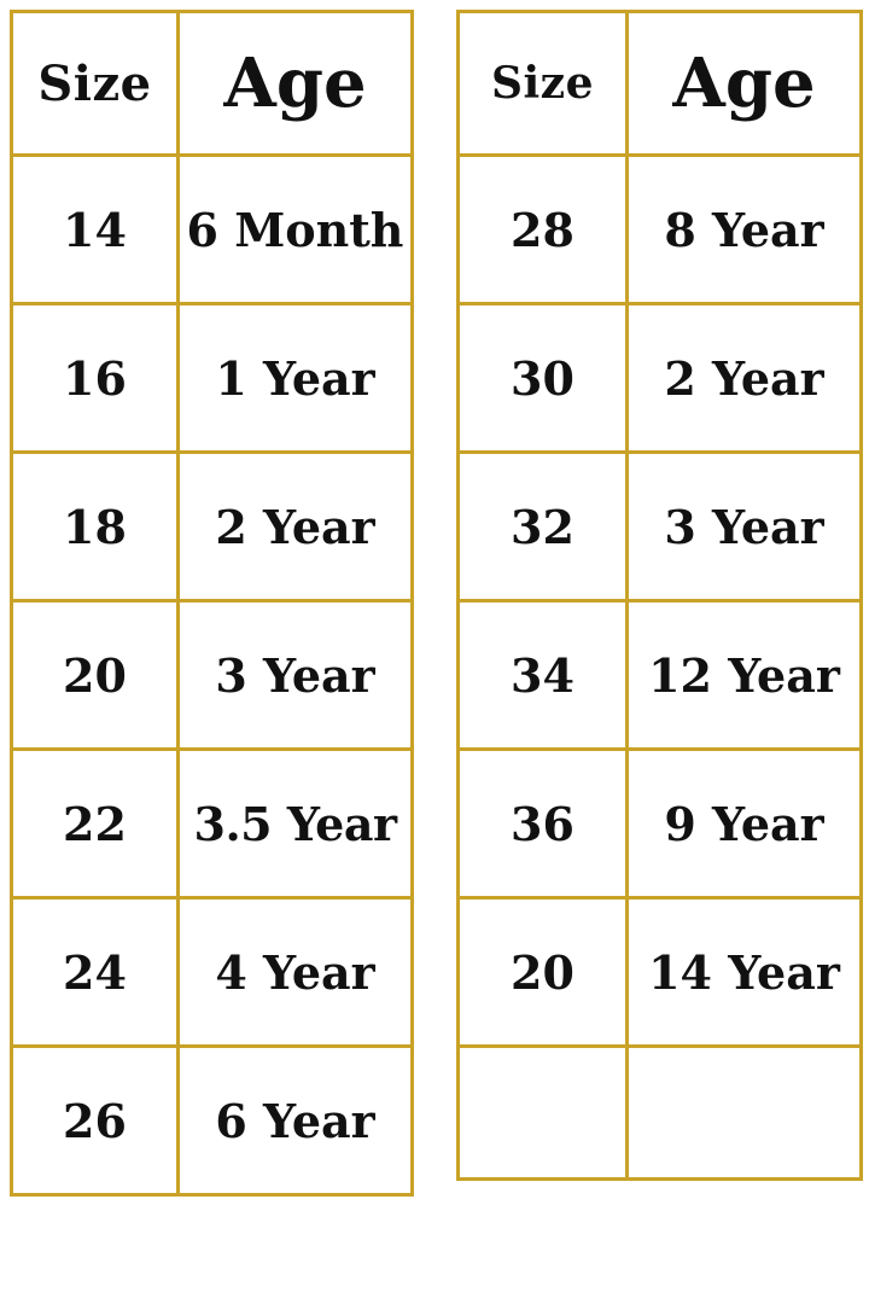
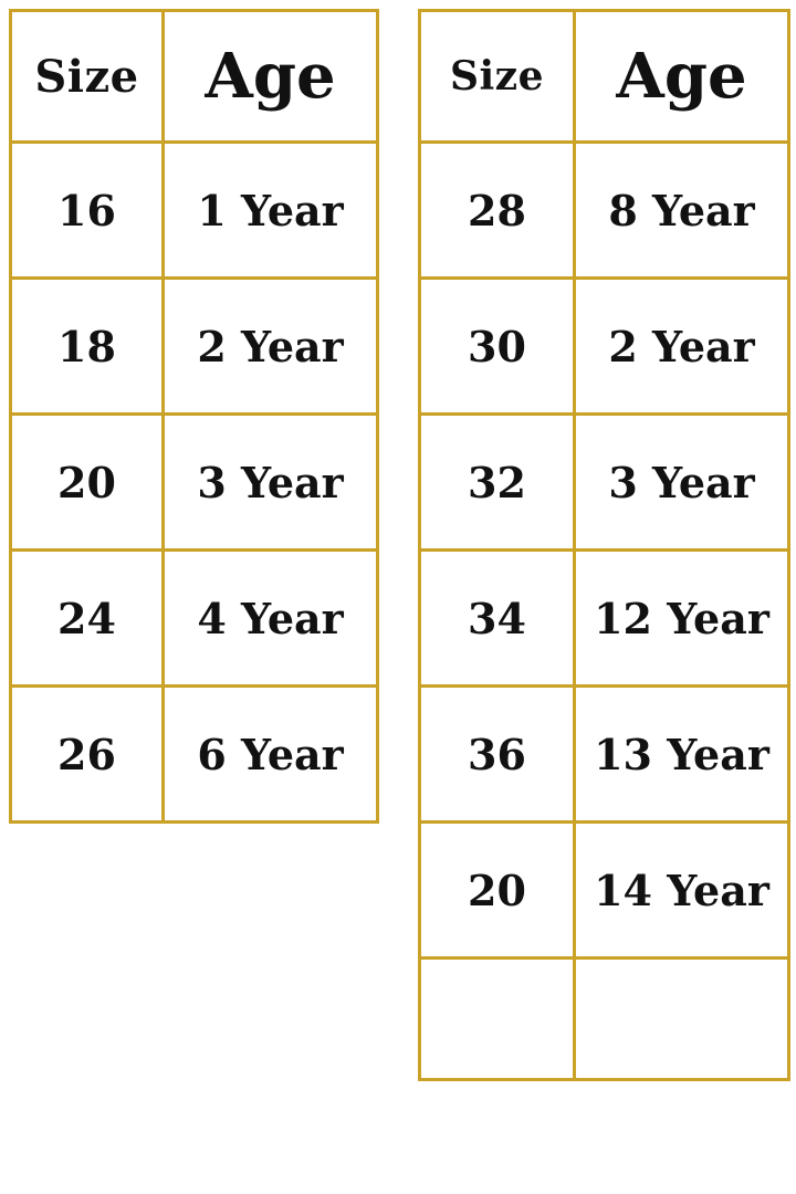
  Size	Age
- 14	6 Month
  16	1 Year
  18	2 Year
  20	3 Year
- 22	3.5 Year
  24	4 Year
  26	6 Year
  Size	Age
  28	8 Year
  30	2 Year
  32	3 Year
  34	12 Year
- 36	9 Year
+ 36	13 Year
  20	14 Year
